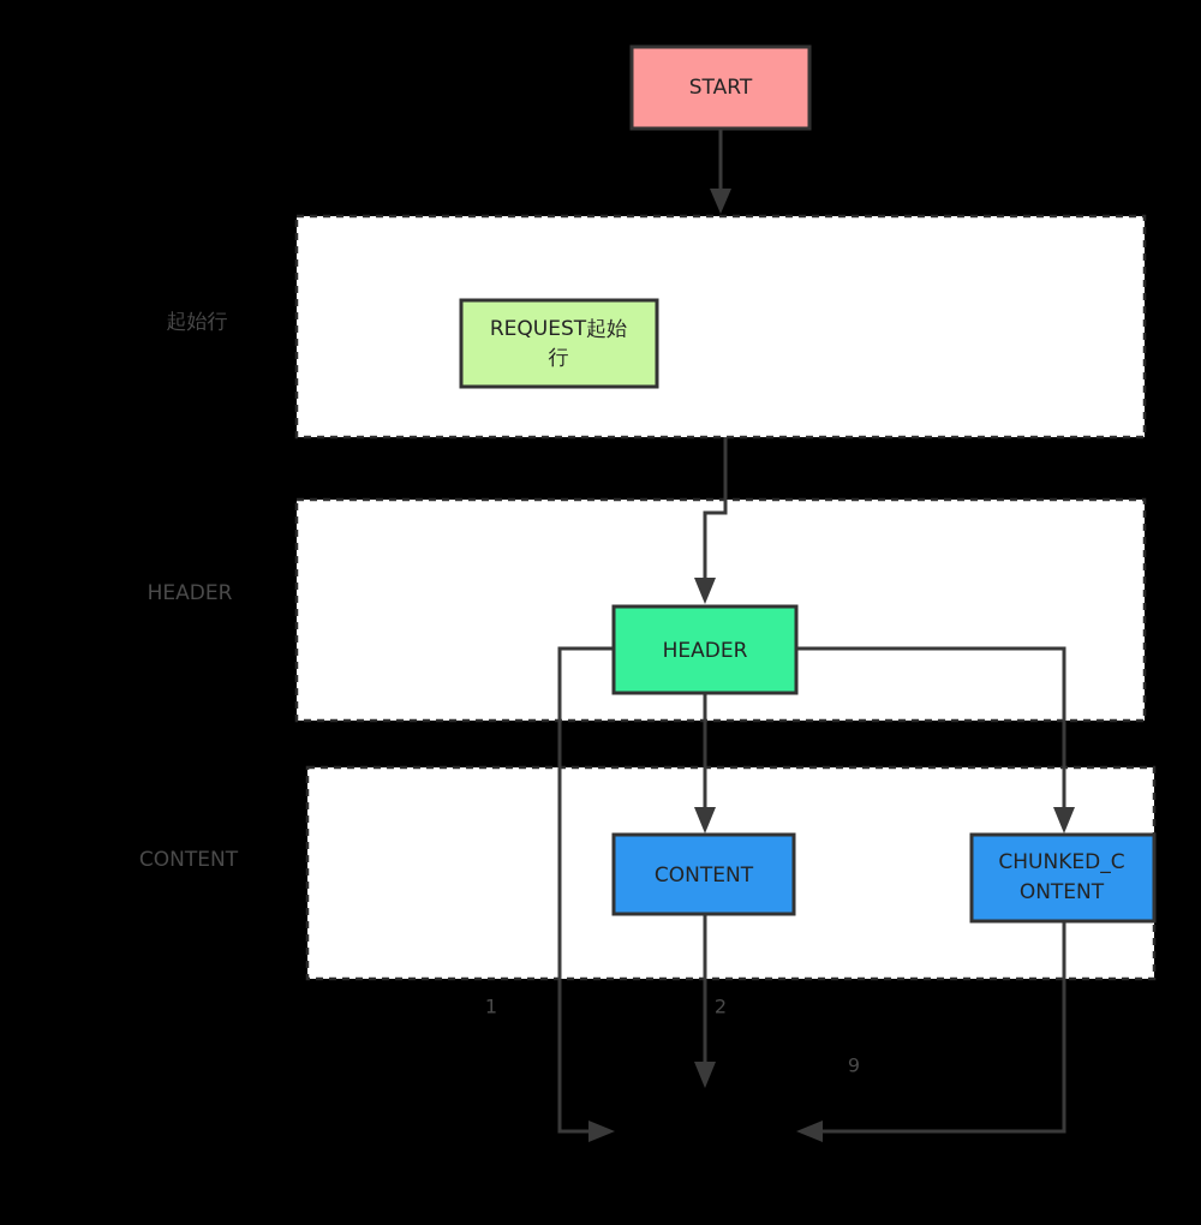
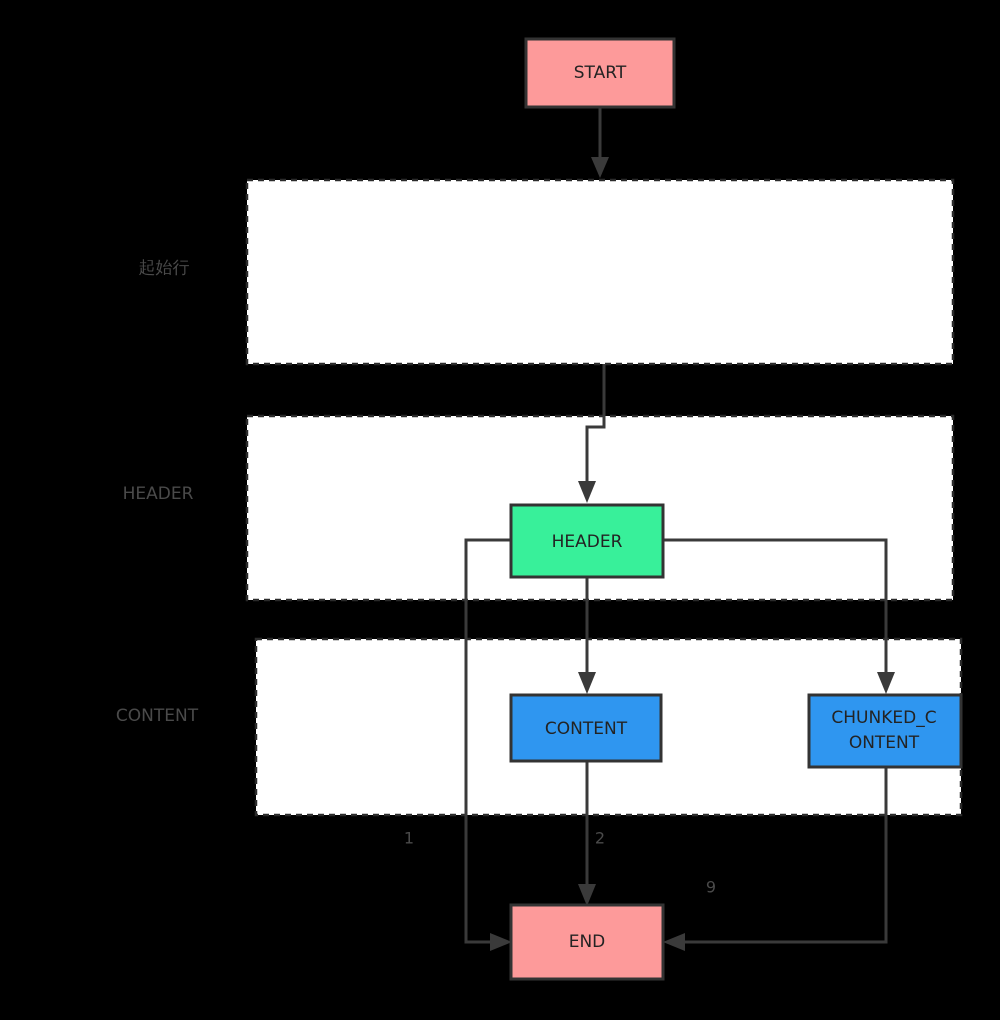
  起始行
  HEADER
  CONTENT
  START
- REQUEST起始
- 行
  HEADER
  CONTENT
  CHUNKED_C
  ONTENT
+ END
  1
  2
  9
